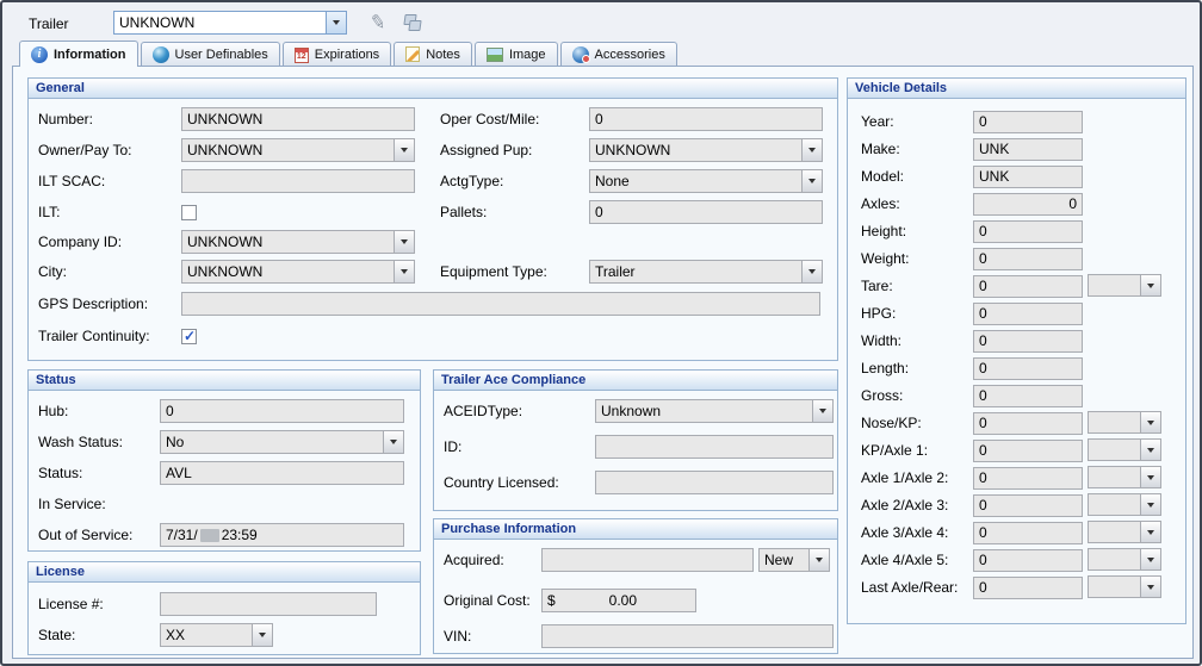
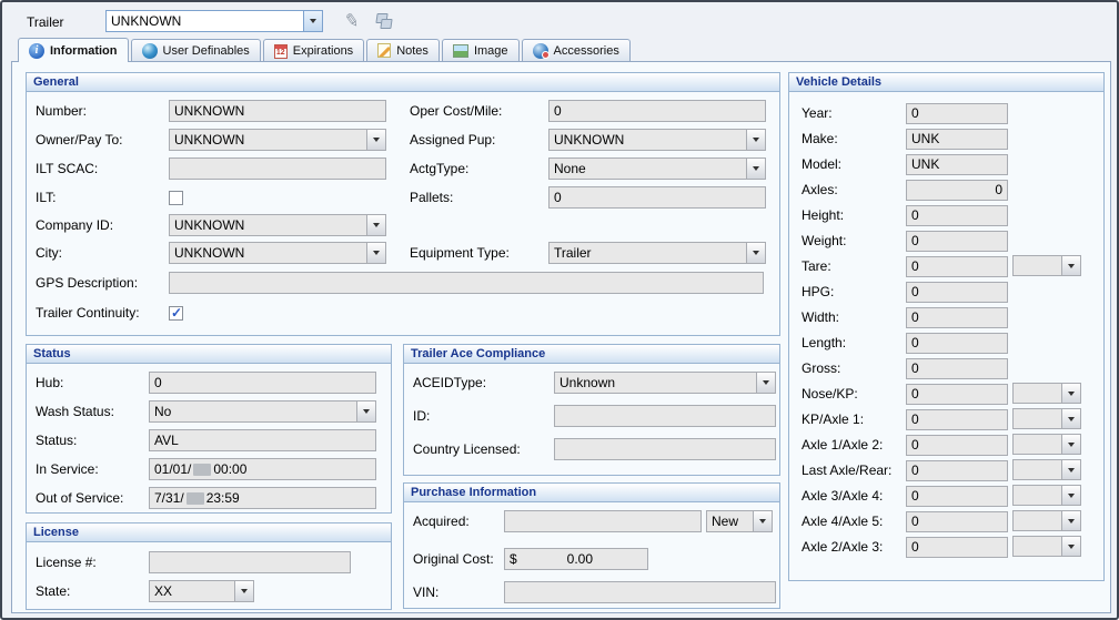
  Trailer
  UNKNOWN
  i
  Information
  User Definables
  Expirations
  Notes
  Image
  Accessories
  General
  Number:
  UNKNOWN
  Owner/Pay To:
  UNKNOWN
  ILT SCAC:
  ILT:
  Company ID:
  UNKNOWN
  City:
  UNKNOWN
  GPS Description:
  Trailer Continuity:
  Oper Cost/Mile:
  0
  Assigned Pup:
  UNKNOWN
  ActgType:
  None
  Pallets:
  0
  Equipment Type:
  Trailer
  Status
  Hub:
  0
  Wash Status:
  No
  Status:
  AVL
  In Service:
+ 01/01/
+ 00:00
  Out of Service:
  7/31/
  23:59
  License
  License #:
  State:
  XX
  Trailer Ace Compliance
  ACEIDType:
  Unknown
  ID:
  Country Licensed:
  Purchase Information
  Acquired:
  New
  Original Cost:
  $
  0.00
  VIN:
  Vehicle Details
  Year:
  0
  Make:
  UNK
  Model:
  UNK
  Axles:
  0
  Height:
  0
  Weight:
  0
  Tare:
  0
  HPG:
  0
  Width:
  0
  Length:
  0
  Gross:
  0
  Nose/KP:
  0
  KP/Axle 1:
  0
  Axle 1/Axle 2:
  0
- Axle 2/Axle 3:
+ Last Axle/Rear:
  0
  Axle 3/Axle 4:
  0
  Axle 4/Axle 5:
  0
- Last Axle/Rear:
+ Axle 2/Axle 3:
  0
